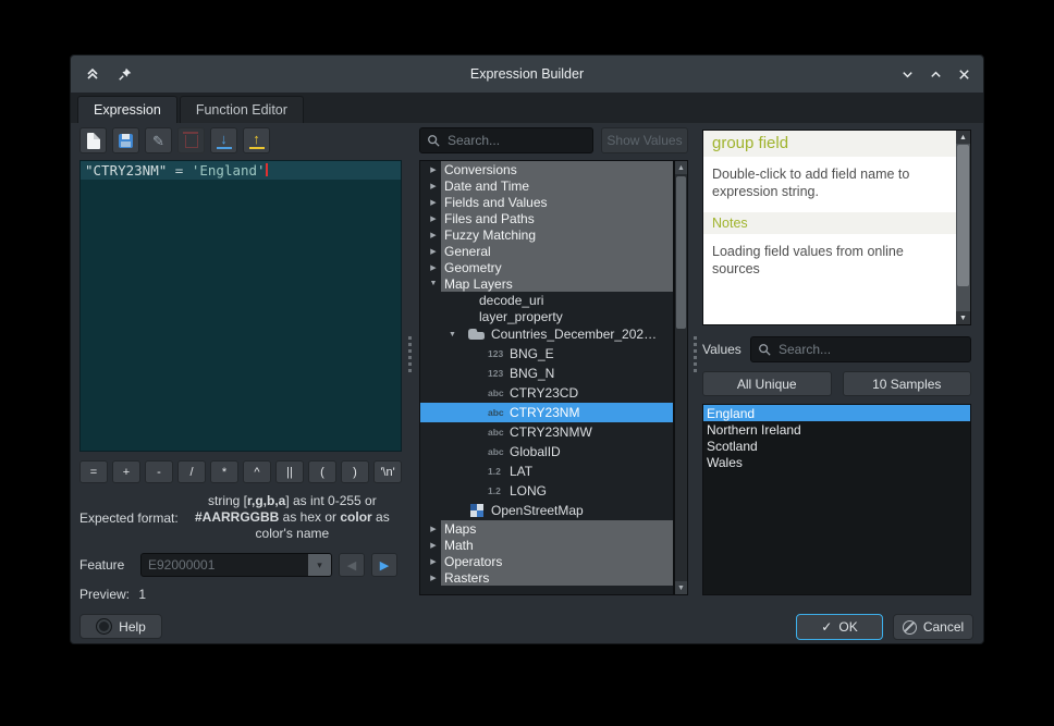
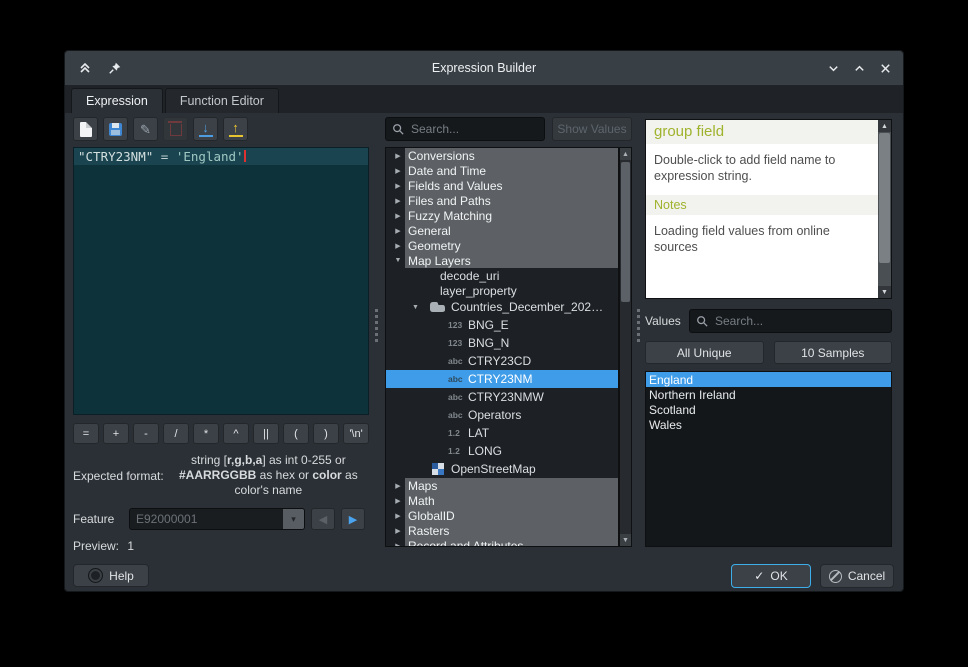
  Expression Builder
  Expression
  Function Editor
  ✎
  ↓
  ↑
  "CTRY23NM" = 'England'
  =
  +
  -
  /
  *
  ^
  ||
  (
  )
  '\n'
  Expected format:
  string [r,g,b,a] as int 0-255 or #AARRGGBB as hex or color as color's name
  Feature
  E92000001
  ▾
  ◀
  ▶
  Preview: 1
  Search...
  Show Values
  Conversions
  Date and Time
  Fields and Values
  Files and Paths
  Fuzzy Matching
  General
  Geometry
  Map Layers
  decode_uri
  layer_property
  Countries_December_202…
  123
  BNG_E
  123
  BNG_N
  abc
  CTRY23CD
  abc
  CTRY23NM
  abc
  CTRY23NMW
  abc
- GlobalID
+ Operators
  1.2
  LAT
  1.2
  LONG
  OpenStreetMap
  Maps
  Math
- Operators
+ GlobalID
  Rasters
+ Record and Attributes
  group field
  Double-click to add field name to expression string.
  Notes
  Loading field values from online sources
  Values
  Search...
  All Unique
  10 Samples
  England
  Northern Ireland
  Scotland
  Wales
  Help
  ✓
  OK
  Cancel
